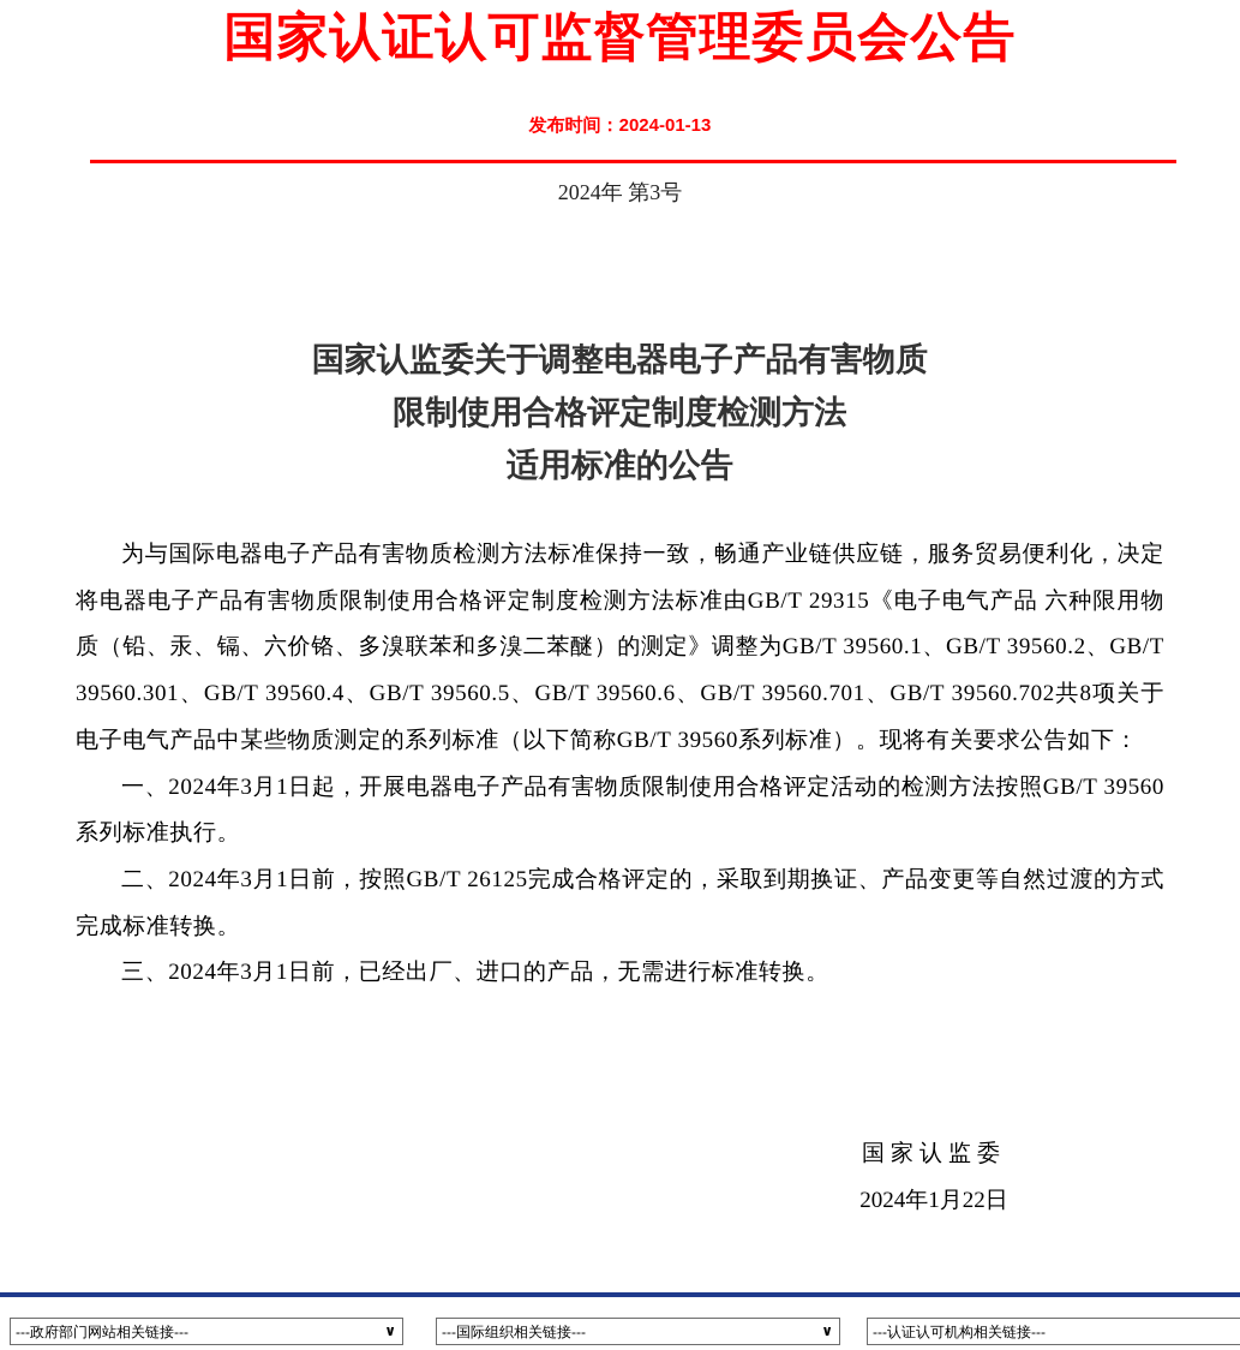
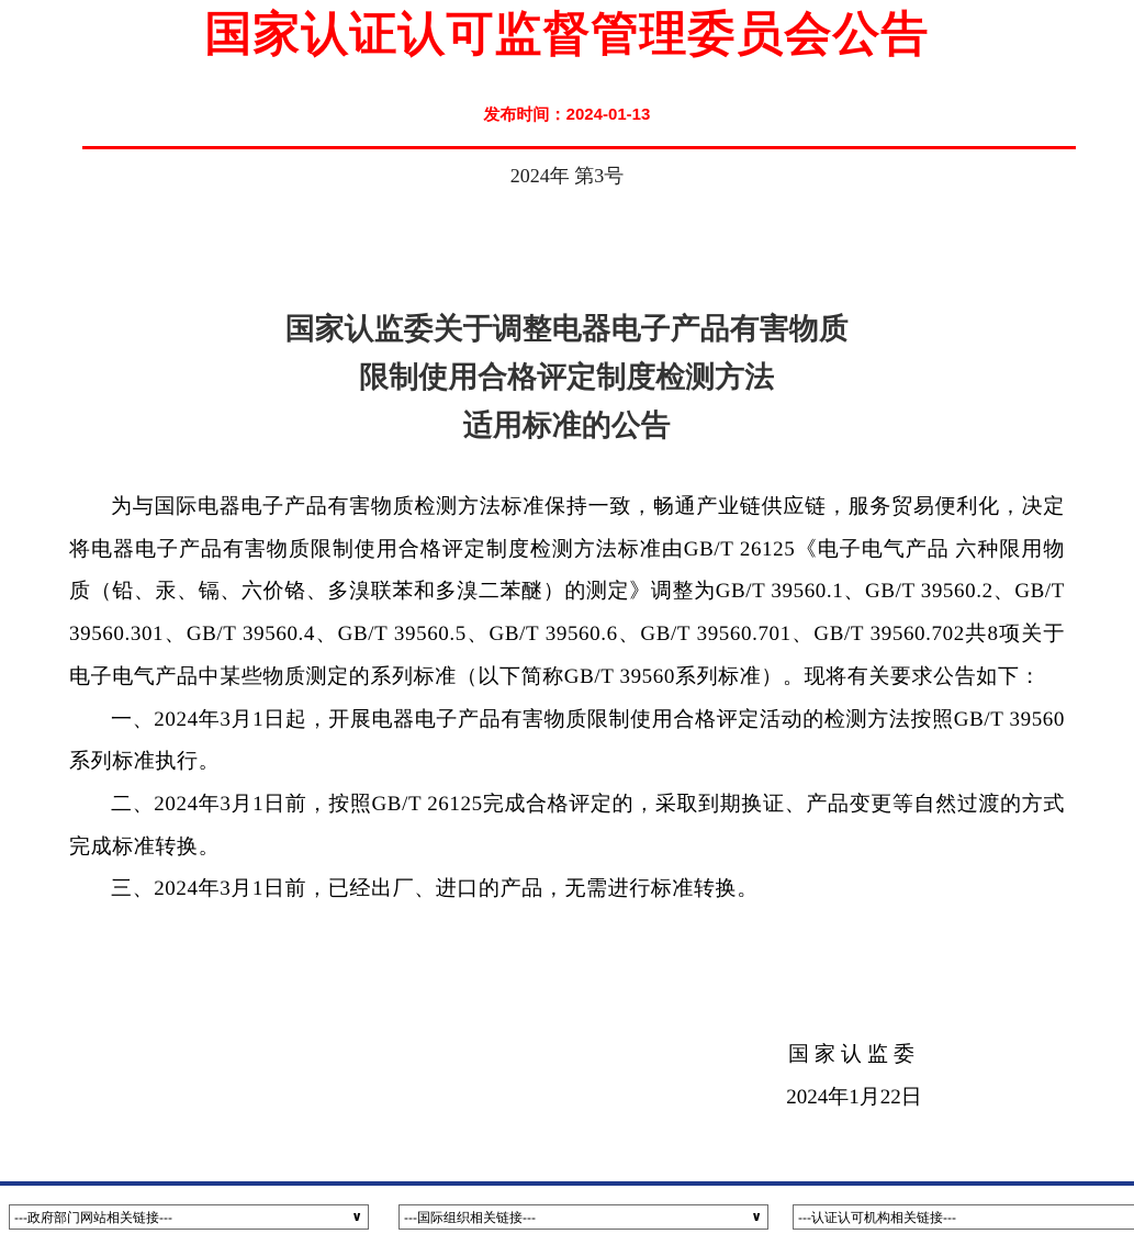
  国家认证认可监督管理委员会公告
  发布时间：2024-01-13
  2024年 第3号
  国家认监委关于调整电器电子产品有害物质
  限制使用合格评定制度检测方法
  适用标准的公告
- 为与国际电器电子产品有害物质检测方法标准保持一致，畅通产业链供应链，服务贸易便利化，决定将电器电子产品有害物质限制使用合格评定制度检测方法标准由GB/T 29315《电子电气产品 六种限用物质（铅、汞、镉、六价铬、多溴联苯和多溴二苯醚）的测定》调整为GB/T 39560.1、GB/T 39560.2、GB/T 39560.301、GB/T 39560.4、GB/T 39560.5、GB/T 39560.6、GB/T 39560.701、GB/T 39560.702共8项关于电子电气产品中某些物质测定的系列标准（以下简称GB/T 39560系列标准）。现将有关要求公告如下：
+ 为与国际电器电子产品有害物质检测方法标准保持一致，畅通产业链供应链，服务贸易便利化，决定将电器电子产品有害物质限制使用合格评定制度检测方法标准由GB/T 26125《电子电气产品 六种限用物质（铅、汞、镉、六价铬、多溴联苯和多溴二苯醚）的测定》调整为GB/T 39560.1、GB/T 39560.2、GB/T 39560.301、GB/T 39560.4、GB/T 39560.5、GB/T 39560.6、GB/T 39560.701、GB/T 39560.702共8项关于电子电气产品中某些物质测定的系列标准（以下简称GB/T 39560系列标准）。现将有关要求公告如下：
  一、2024年3月1日起，开展电器电子产品有害物质限制使用合格评定活动的检测方法按照GB/T 39560系列标准执行。
  二、2024年3月1日前，按照GB/T 26125完成合格评定的，采取到期换证、产品变更等自然过渡的方式完成标准转换。
  三、2024年3月1日前，已经出厂、进口的产品，无需进行标准转换。
  国家认监委
  2024年1月22日
  ---政府部门网站相关链接---
  ∨
  ---国际组织相关链接---
  ∨
  ---认证认可机构相关链接---
